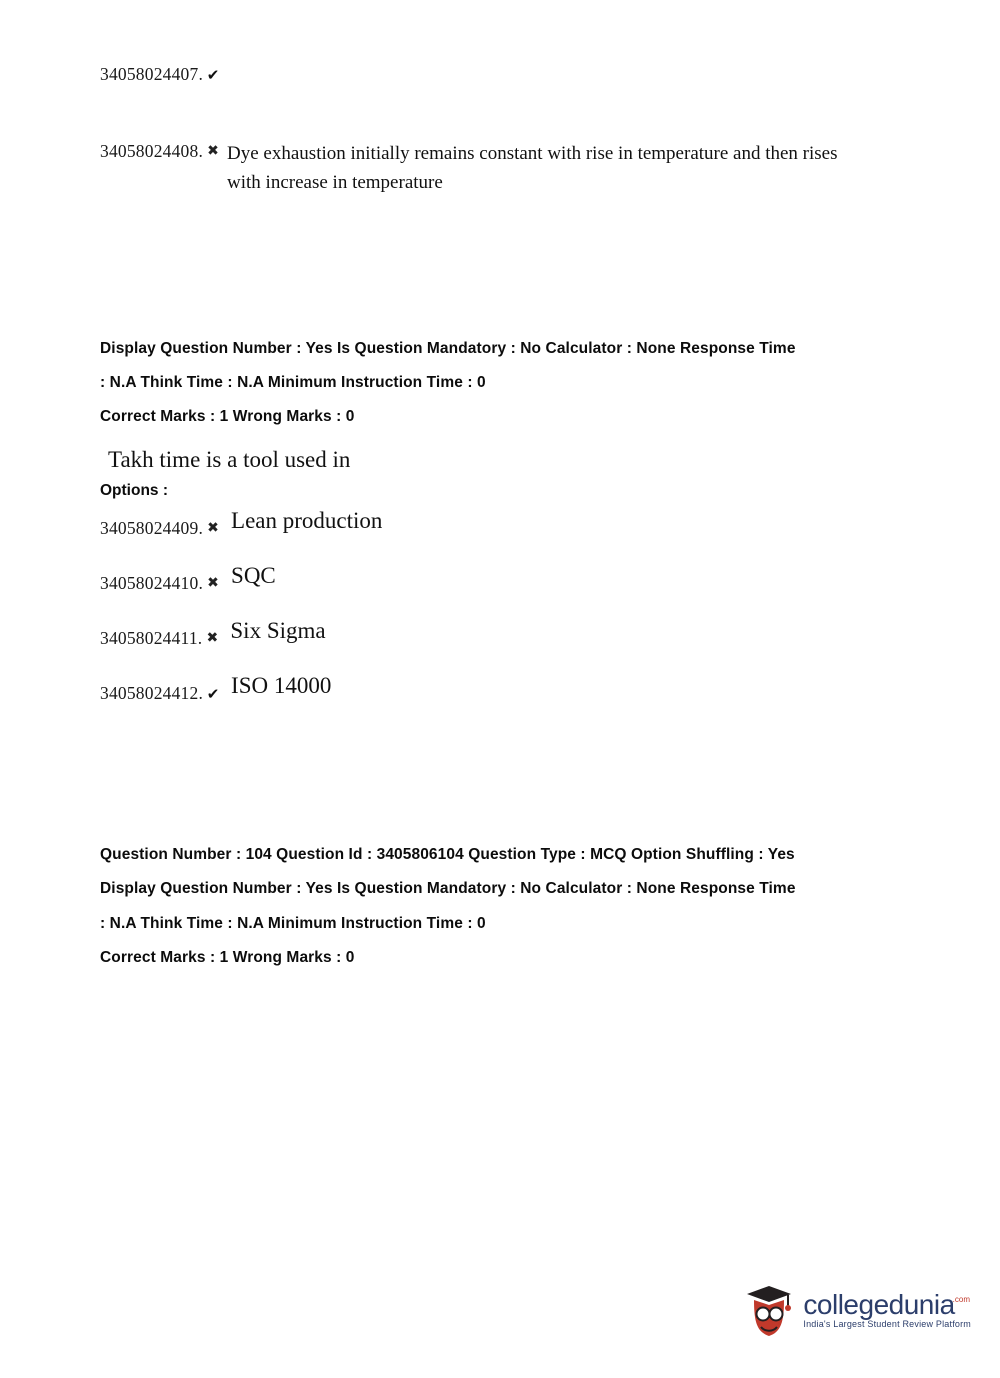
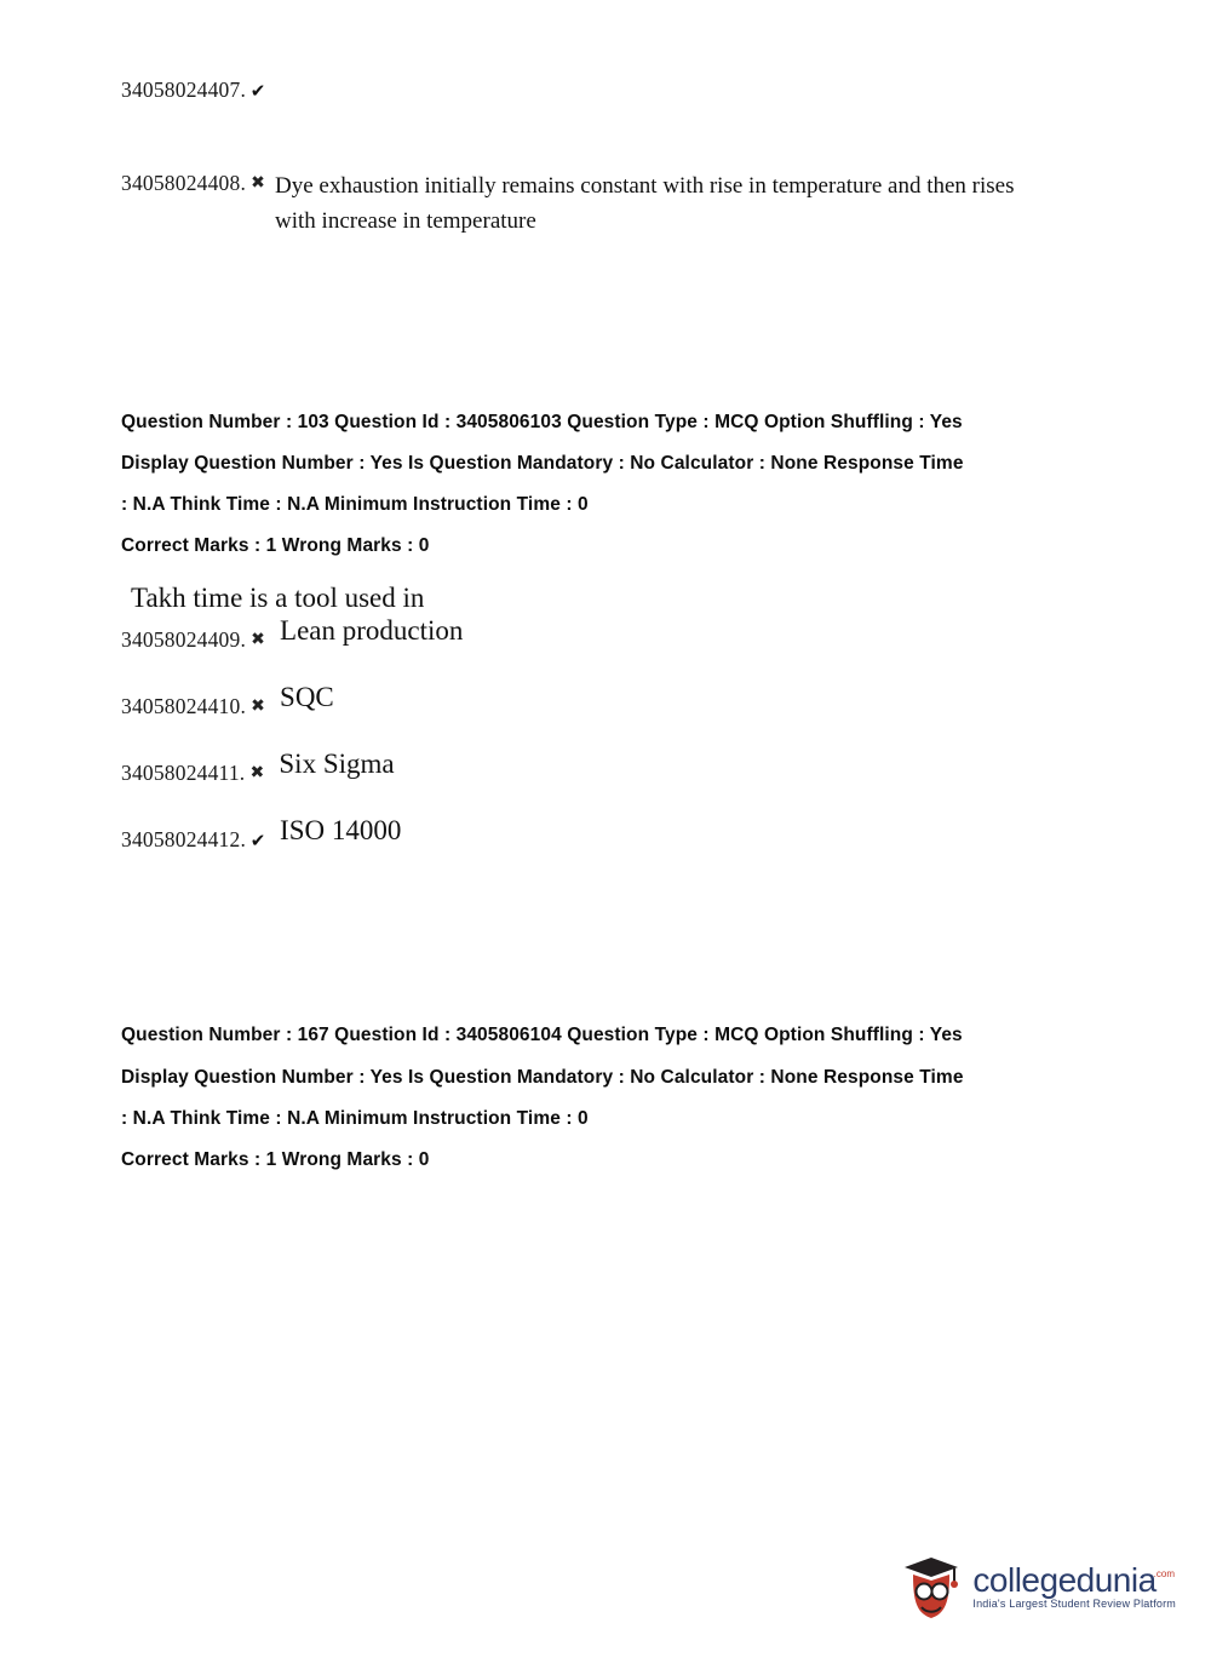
  34058024407.
  ✔
  34058024408.
  ✖
  Dye exhaustion initially remains constant with rise in temperature and then rises with increase in temperature
+ Question Number : 103 Question Id : 3405806103 Question Type : MCQ Option Shuffling : Yes
  Display Question Number : Yes Is Question Mandatory : No Calculator : None Response Time
  : N.A Think Time : N.A Minimum Instruction Time : 0
  Correct Marks : 1 Wrong Marks : 0
  Takh time is a tool used in
- Options :
  34058024409.
  ✖
  Lean production
  34058024410.
  ✖
  SQC
  34058024411.
  ✖
  Six Sigma
  34058024412.
  ✔
  ISO 14000
- Question Number : 104 Question Id : 3405806104 Question Type : MCQ Option Shuffling : Yes
+ Question Number : 167 Question Id : 3405806104 Question Type : MCQ Option Shuffling : Yes
  Display Question Number : Yes Is Question Mandatory : No Calculator : None Response Time
  : N.A Think Time : N.A Minimum Instruction Time : 0
  Correct Marks : 1 Wrong Marks : 0
  collegedunia.com
  India's Largest Student Review Platform
